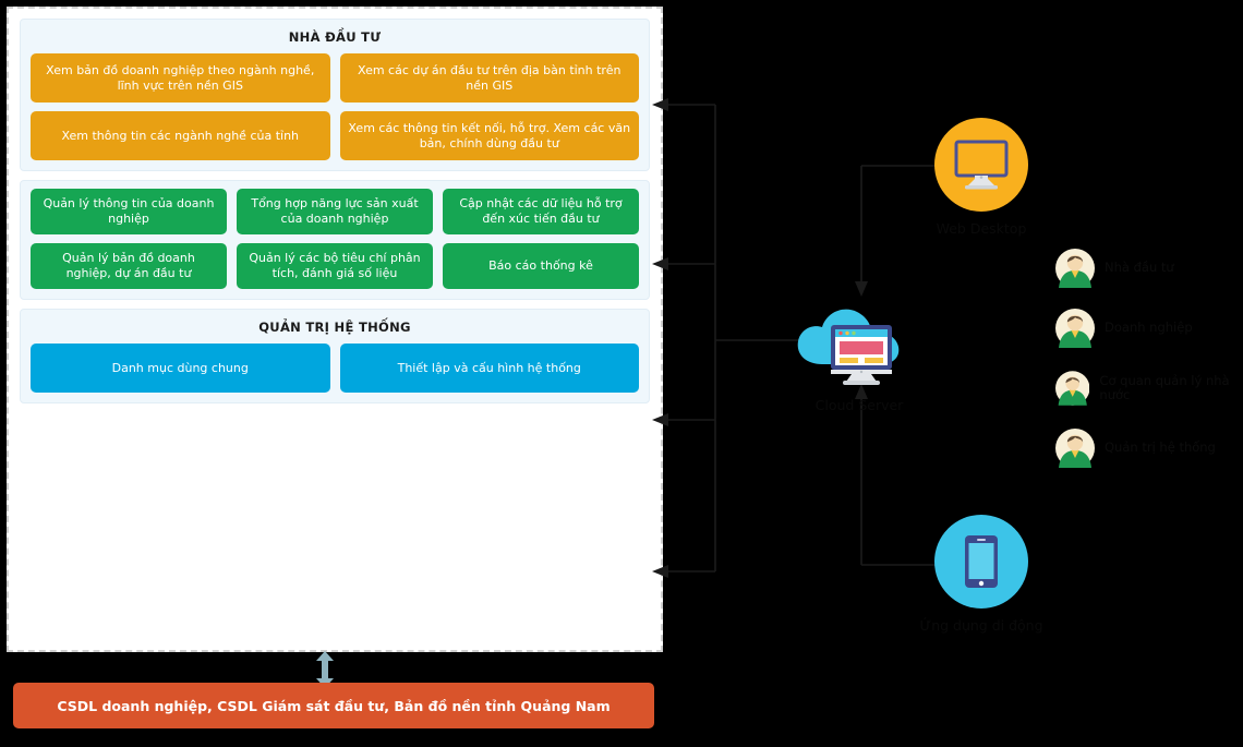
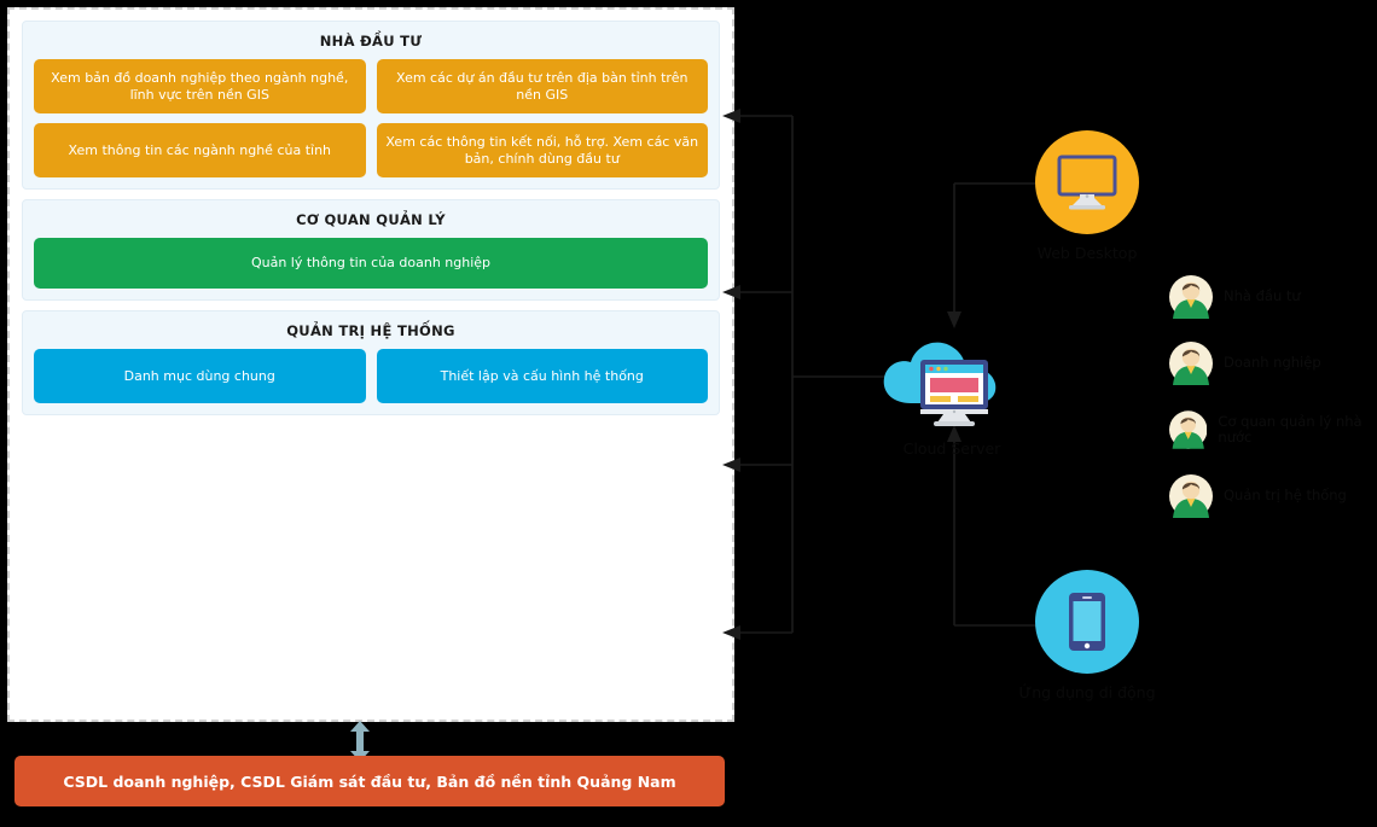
  NHÀ ĐẦU TƯ
  Xem bản đồ doanh nghiệp theo ngành nghề, lĩnh vực trên nền GIS
  Xem các dự án đầu tư trên địa bàn tỉnh trên nền GIS
  Xem thông tin các ngành nghề của tỉnh
  Xem các thông tin kết nối, hỗ trợ. Xem các văn bản, chính dùng đầu tư
+ CƠ QUAN QUẢN LÝ
  Quản lý thông tin của doanh nghiệp
- Tổng hợp năng lực sản xuất của doanh nghiệp
- Cập nhật các dữ liệu hỗ trợ đến xúc tiến đầu tư
- Quản lý bản đồ doanh nghiệp, dự án đầu tư
- Quản lý các bộ tiêu chí phân tích, đánh giá số liệu
- Báo cáo thống kê
  QUẢN TRỊ HỆ THỐNG
  Danh mục dùng chung
  Thiết lập và cấu hình hệ thống
  CSDL doanh nghiệp, CSDL Giám sát đầu tư, Bản đồ nền tỉnh Quảng Nam
  Cloud Server
